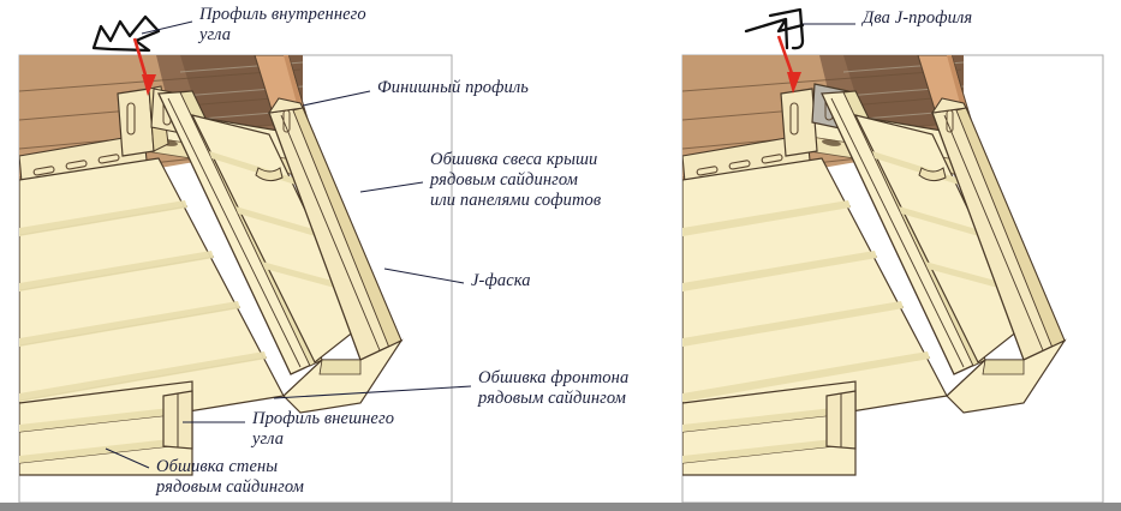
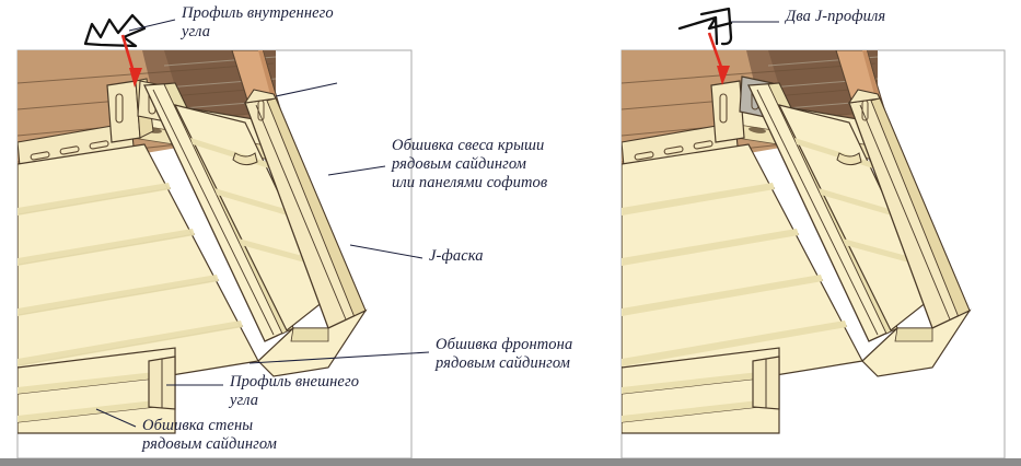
  Профиль внутреннего
  угла
- Финишный профиль
  Обшивка свеса крыши
  рядовым сайдингом
  или панелями софитов
  J-фаска
  Обшивка фронтона
  рядовым сайдингом
  Профиль внешнего
  угла
  Обшивка стены
  рядовым сайдингом
  Два J-профиля
